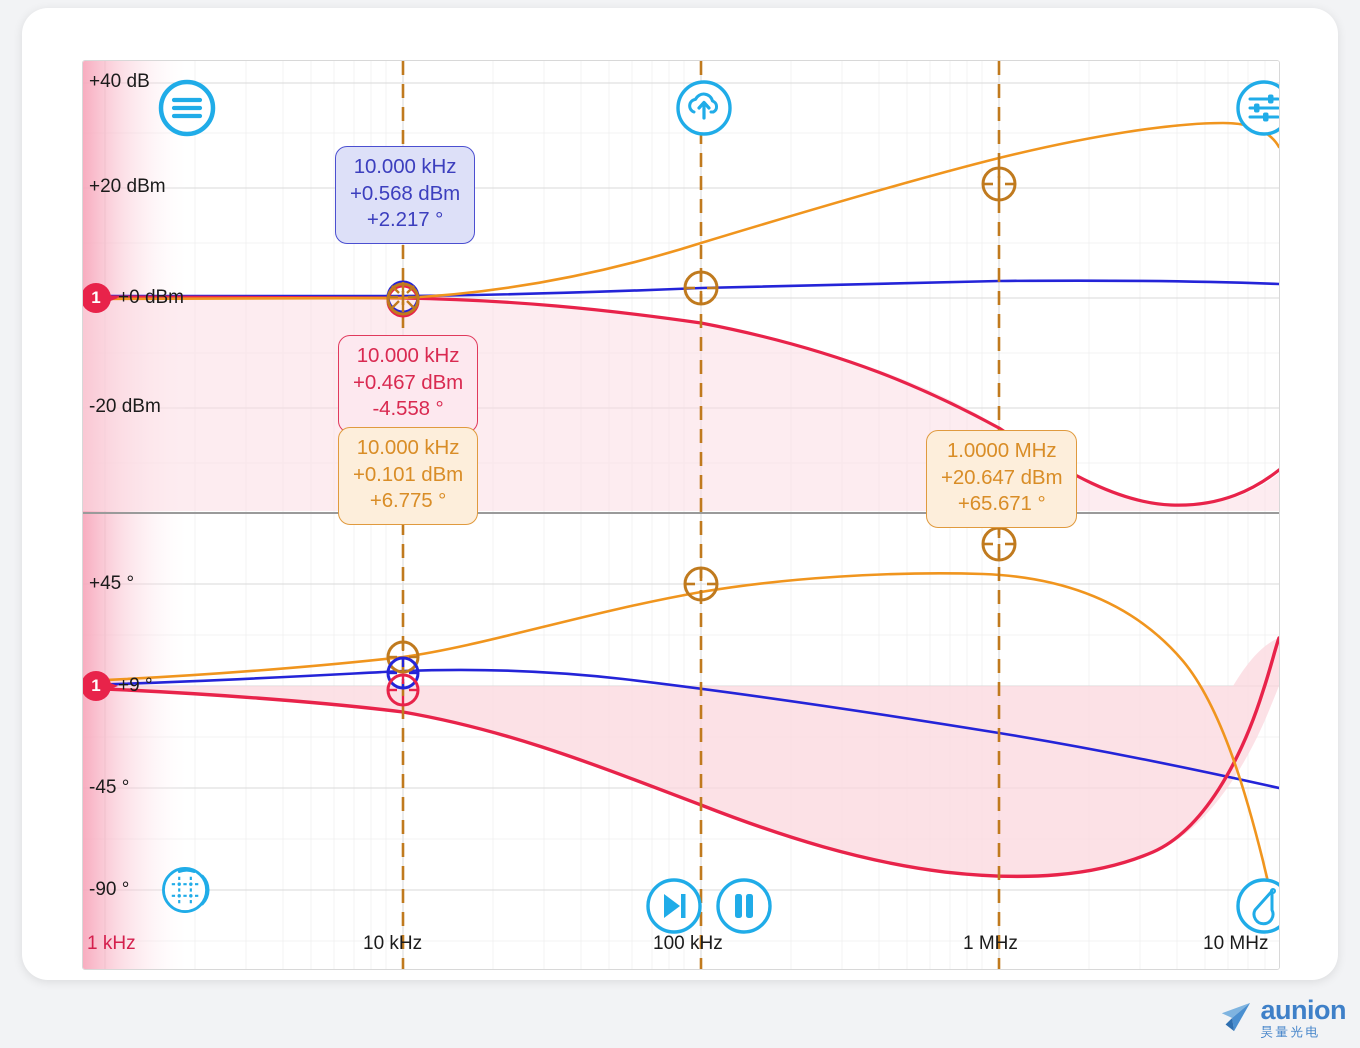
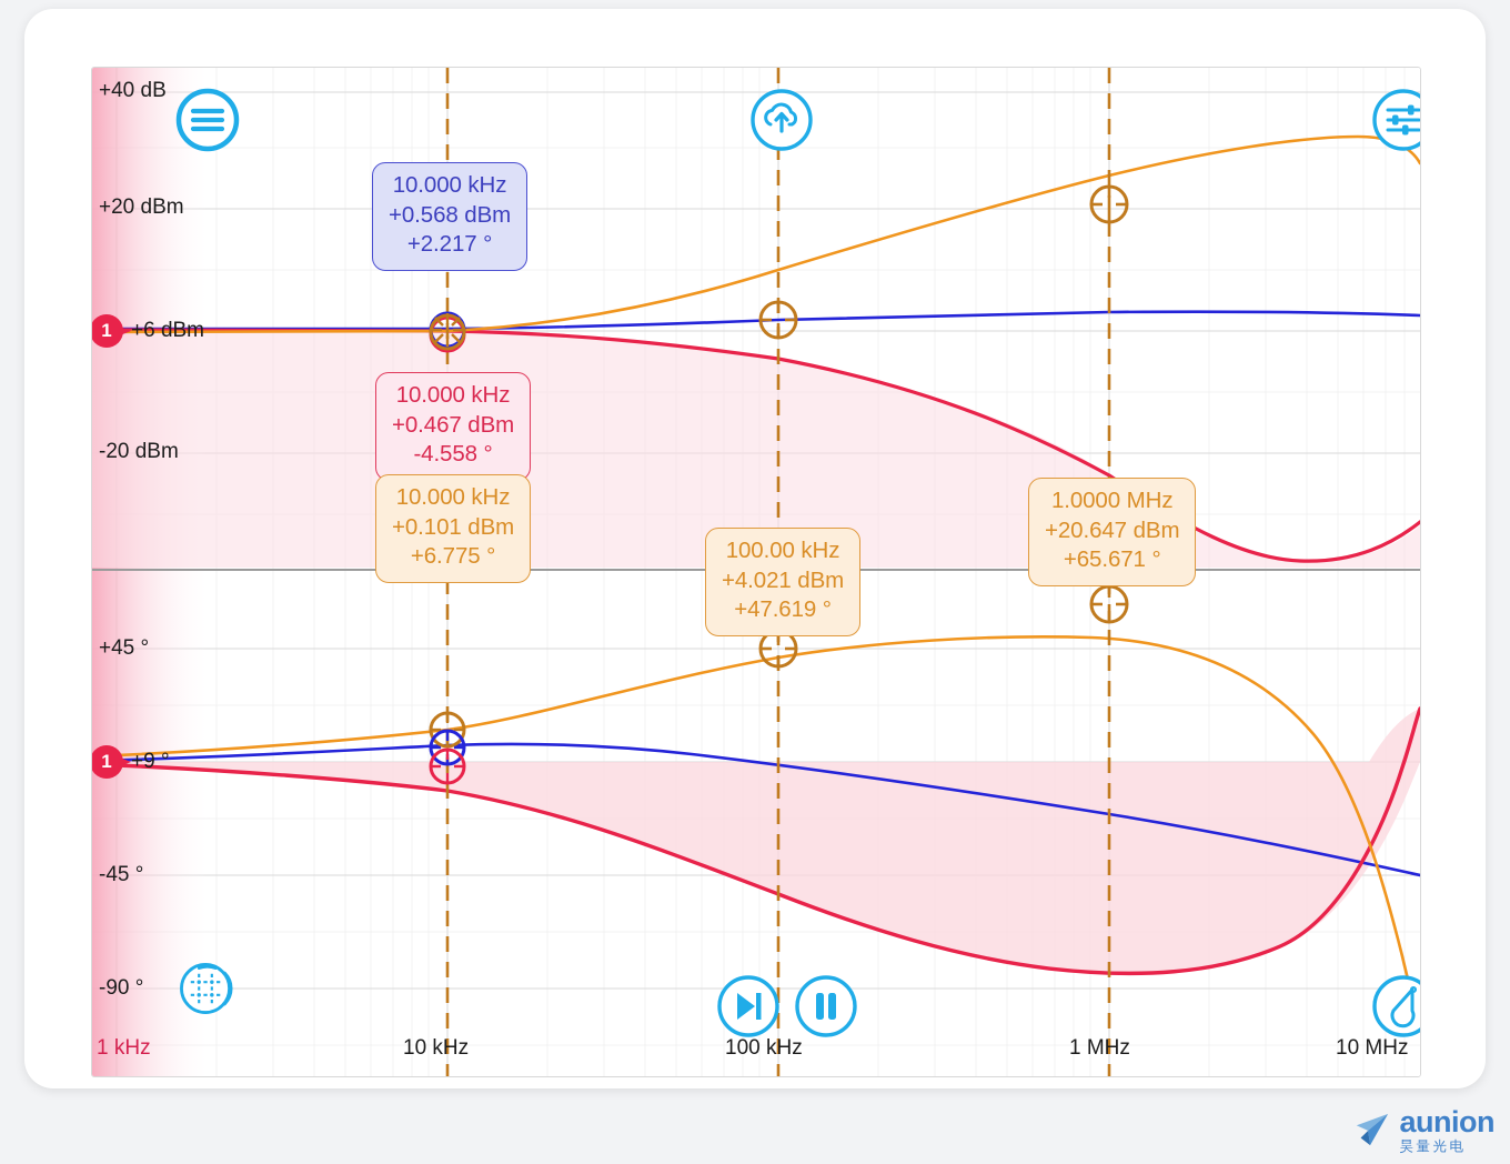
  +40 dB
  +20 dBm
- +0 dBm
+ +6 dBm
  -20 dBm
  +45 °
  +9 °
  -45 °
  -90 °
  1 kHz
  10 kHz
  100 kHz
  1 MHz
  10 MHz
  1
  1
  10.000 kHz
  +0.568 dBm
  +2.217 °
  10.000 kHz
  +0.467 dBm
  -4.558 °
  10.000 kHz
  +0.101 dBm
  +6.775 °
+ 100.00 kHz
+ +4.021 dBm
+ +47.619 °
  1.0000 MHz
  +20.647 dBm
  +65.671 °
  aunion
  昊量光电
